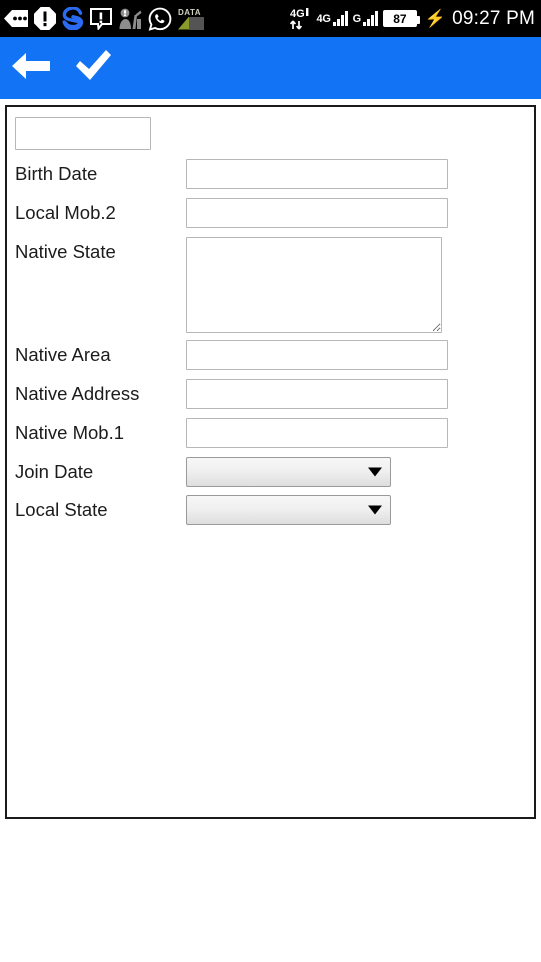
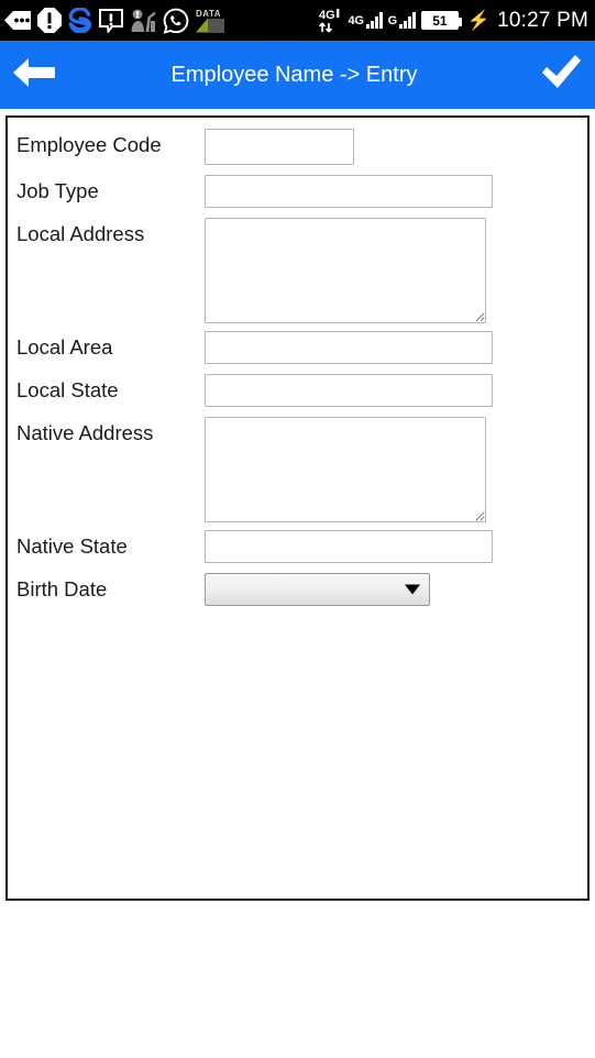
  DATA
  4G
  4G
  G
- 87
+ 51
  ⚡
- 09:27 PM
+ 10:27 PM
+ Employee Name -> Entry
+ Employee Code
+ Job Type
+ Local Address
+ Local Area
- Birth Date
+ Local State
- Local Mob.2
- Native State
+ Native Address
- Native Area
- Native Address
+ Native State
- Native Mob.1
- Join Date
- Local State
+ Birth Date
